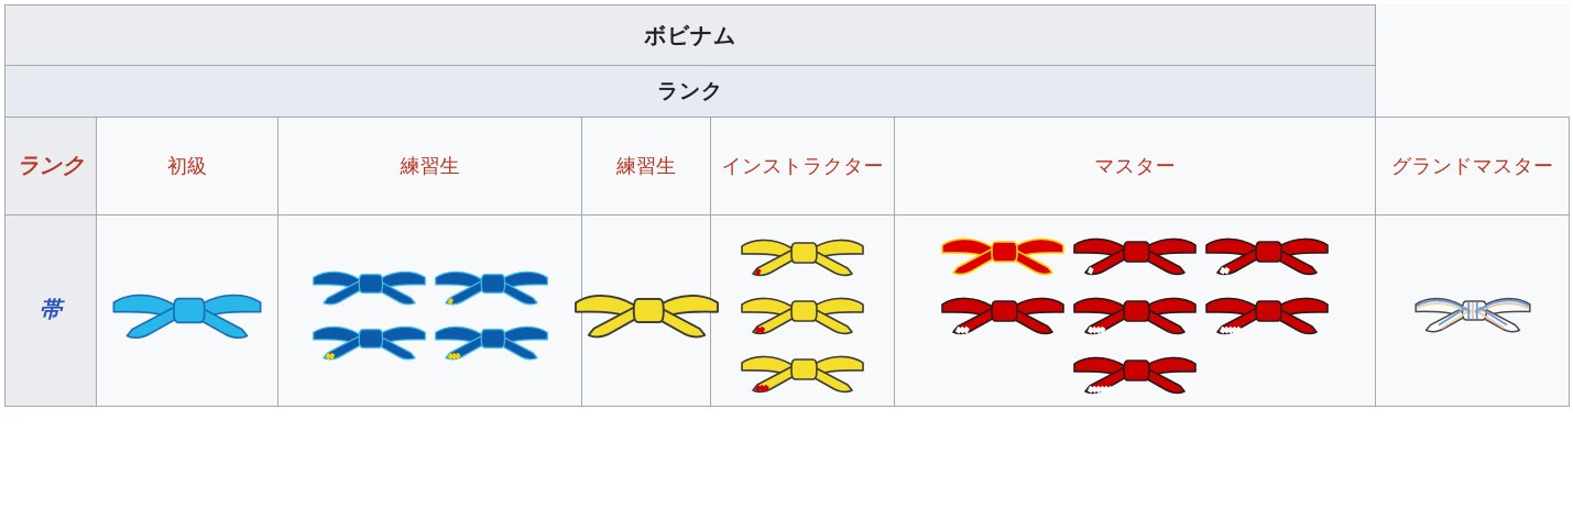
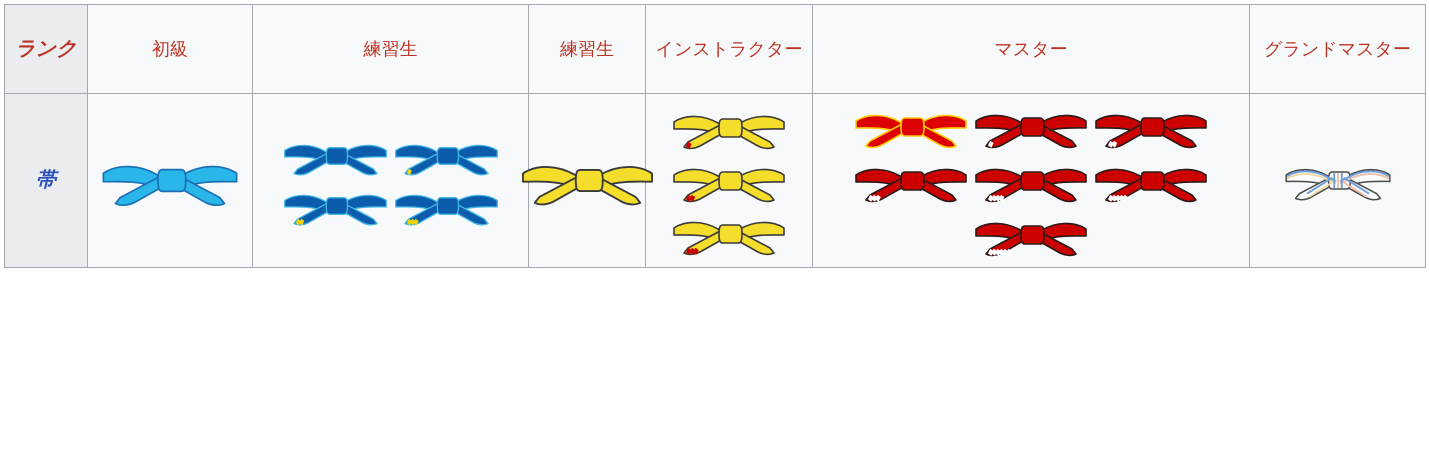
- ボビナム
- ランク
  ランク	初級	練習生	練習生	インストラクター	マスター	グランドマスター
  帯
